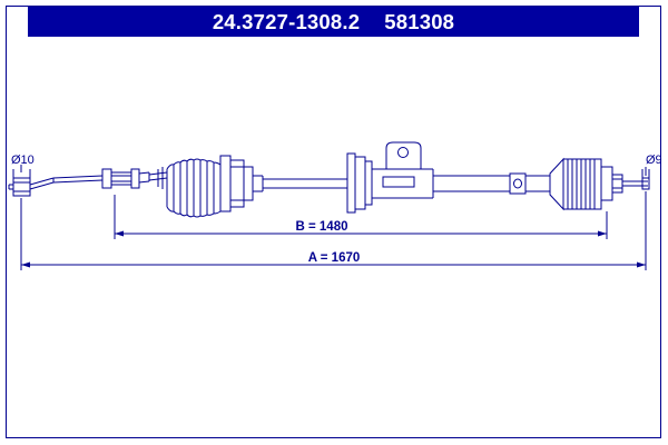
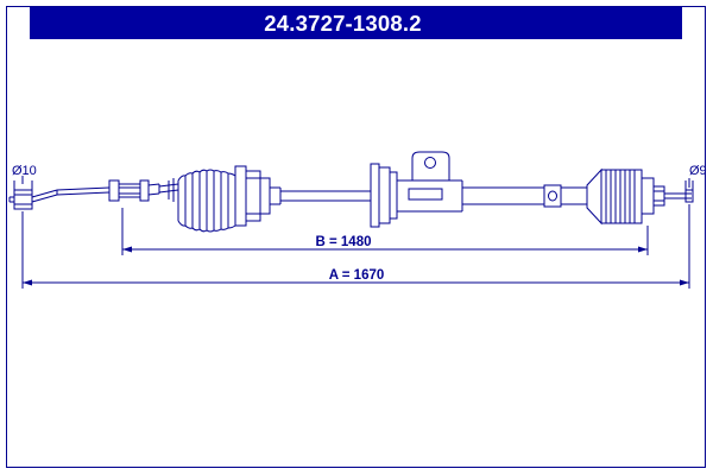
  24.3727-1308.2
- 581308
  Ø10
  Ø9
  B = 1480
  A = 1670
